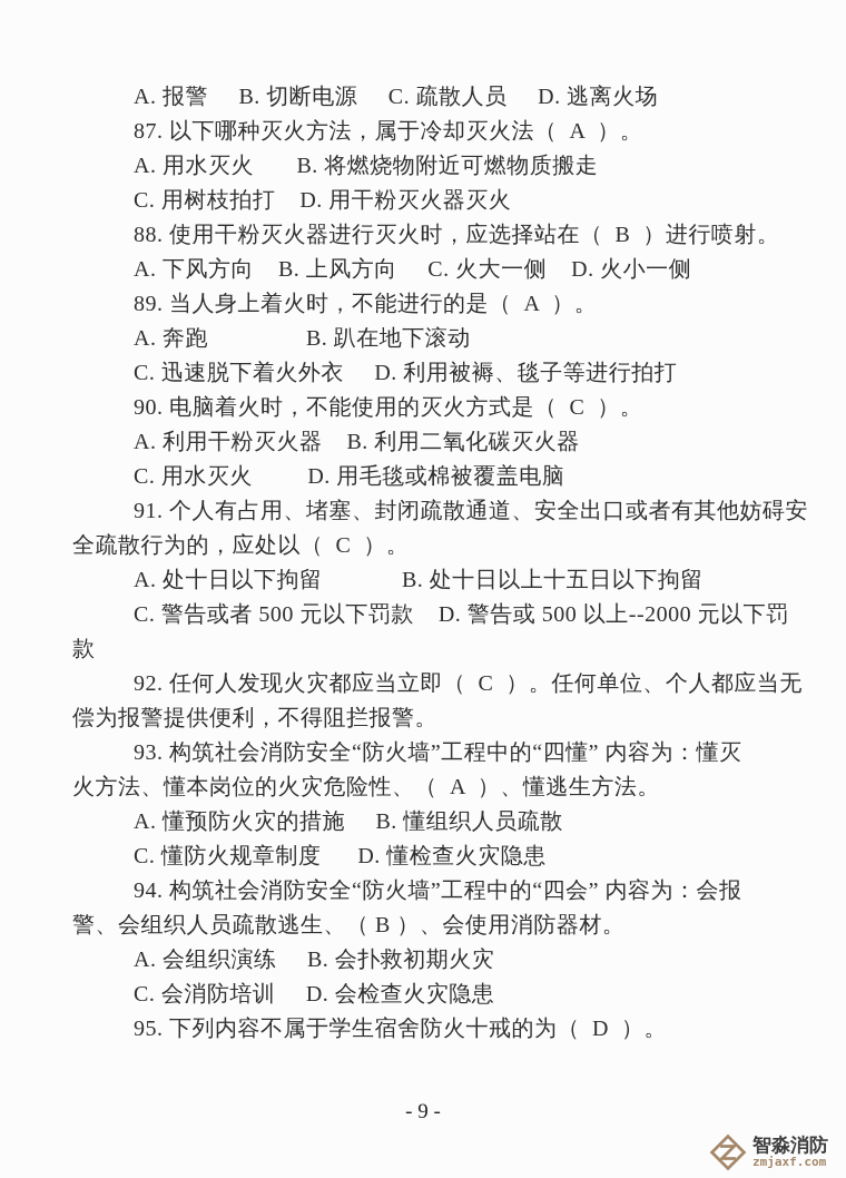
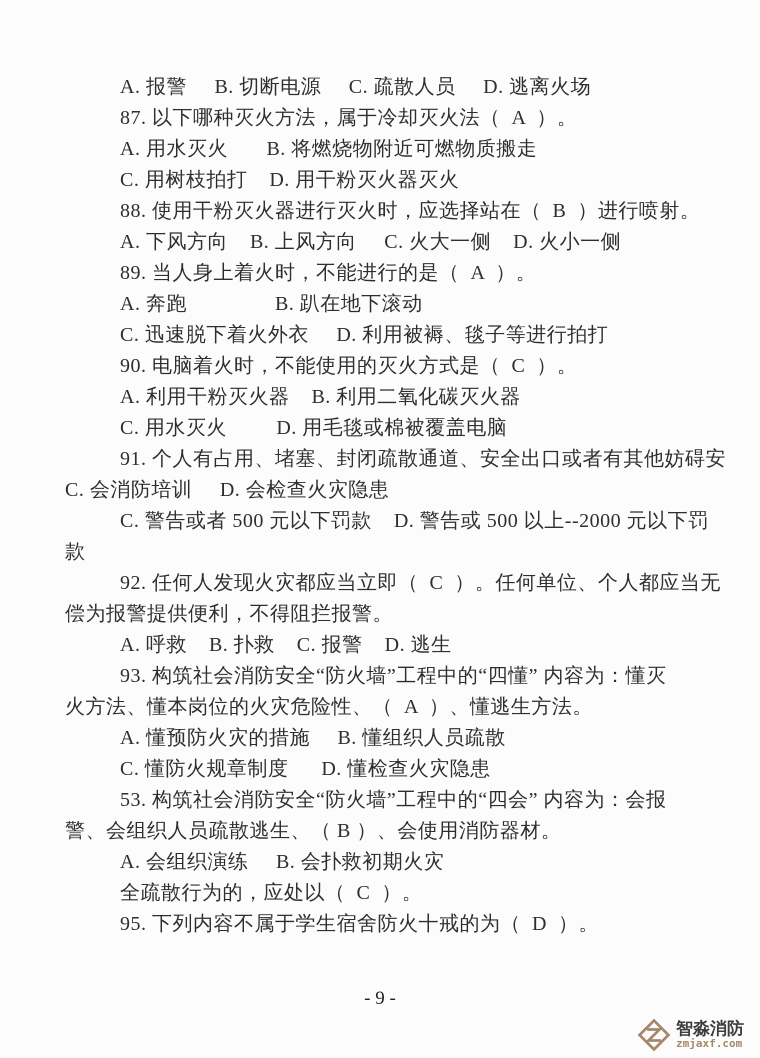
  A. 报警 B. 切断电源 C. 疏散人员 D. 逃离火场
  87. 以下哪种灭火方法，属于冷却灭火法（ A ）。
  A. 用水灭火 B. 将燃烧物附近可燃物质搬走
  C. 用树枝拍打 D. 用干粉灭火器灭火
  88. 使用干粉灭火器进行灭火时，应选择站在（ B ）进行喷射。
  A. 下风方向 B. 上风方向 C. 火大一侧 D. 火小一侧
  89. 当人身上着火时，不能进行的是（ A ）。
  A. 奔跑 B. 趴在地下滚动
  C. 迅速脱下着火外衣 D. 利用被褥、毯子等进行拍打
  90. 电脑着火时，不能使用的灭火方式是（ C ）。
  A. 利用干粉灭火器 B. 利用二氧化碳灭火器
  C. 用水灭火 D. 用毛毯或棉被覆盖电脑
  91. 个人有占用、堵塞、封闭疏散通道、安全出口或者有其他妨碍安
- 全疏散行为的，应处以（ C ）。
+ C. 会消防培训 D. 会检查火灾隐患
- A. 处十日以下拘留 B. 处十日以上十五日以下拘留
  C. 警告或者 500 元以下罚款 D. 警告或 500 以上--2000 元以下罚
  款
  92. 任何人发现火灾都应当立即（ C ）。任何单位、个人都应当无
  偿为报警提供便利，不得阻拦报警。
+ A. 呼救 B. 扑救 C. 报警 D. 逃生
  93. 构筑社会消防安全“防火墙”工程中的“四懂” 内容为：懂灭
  火方法、懂本岗位的火灾危险性、（ A ）、懂逃生方法。
  A. 懂预防火灾的措施 B. 懂组织人员疏散
  C. 懂防火规章制度 D. 懂检查火灾隐患
- 94. 构筑社会消防安全“防火墙”工程中的“四会” 内容为：会报
+ 53. 构筑社会消防安全“防火墙”工程中的“四会” 内容为：会报
  警、会组织人员疏散逃生、（ B ）、会使用消防器材。
  A. 会组织演练 B. 会扑救初期火灾
- C. 会消防培训 D. 会检查火灾隐患
+ 全疏散行为的，应处以（ C ）。
  95. 下列内容不属于学生宿舍防火十戒的为（ D ）。
  - 9 -
  智淼消防
  zmjaxf.com
